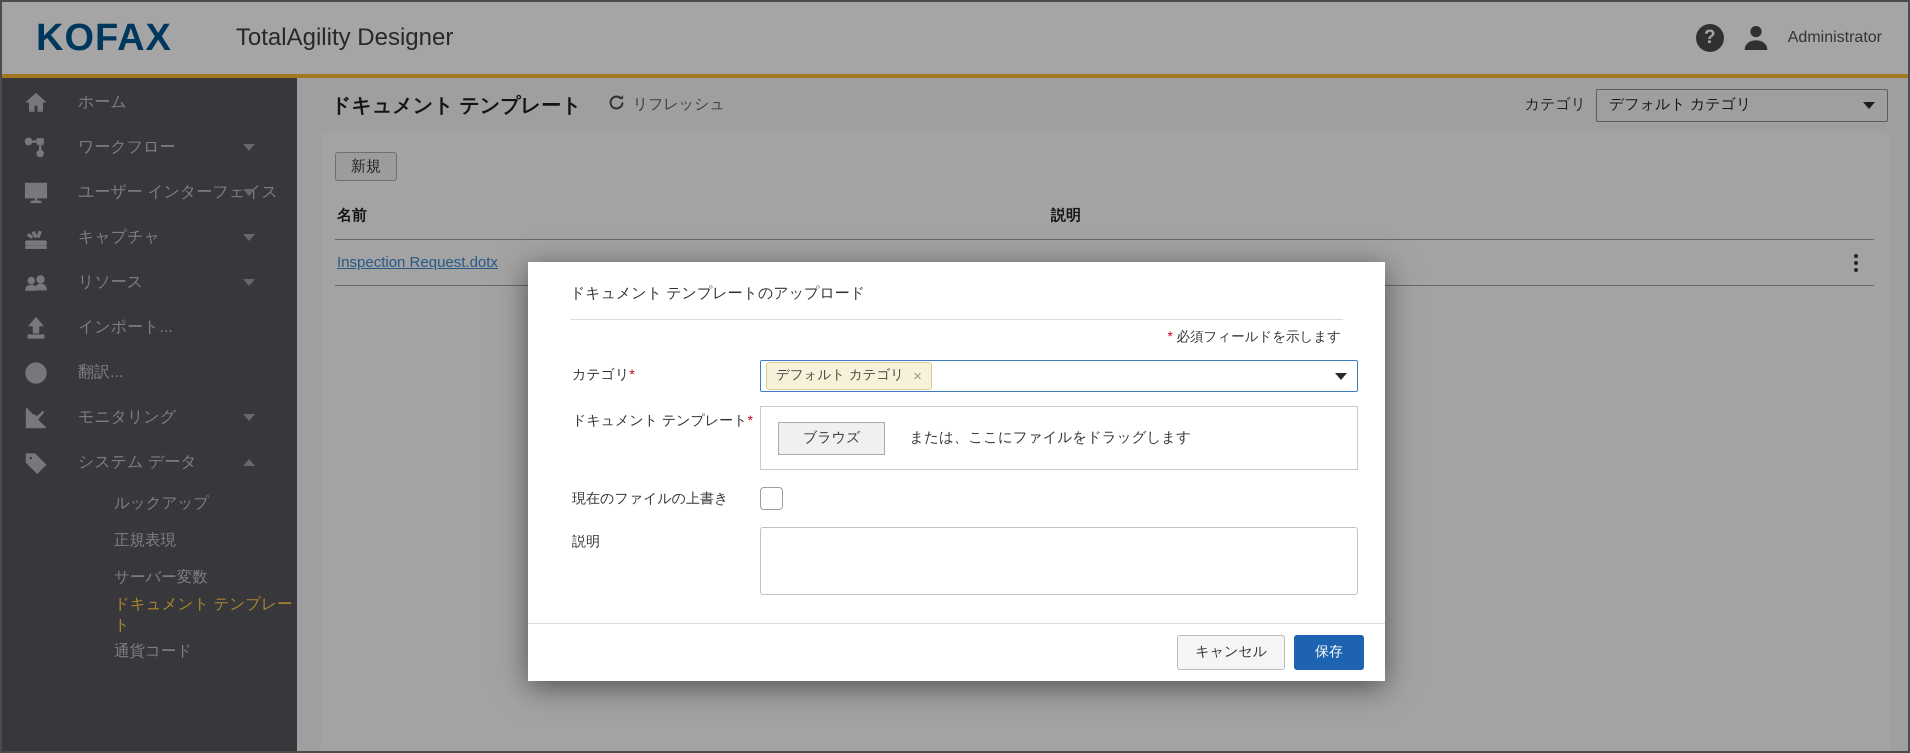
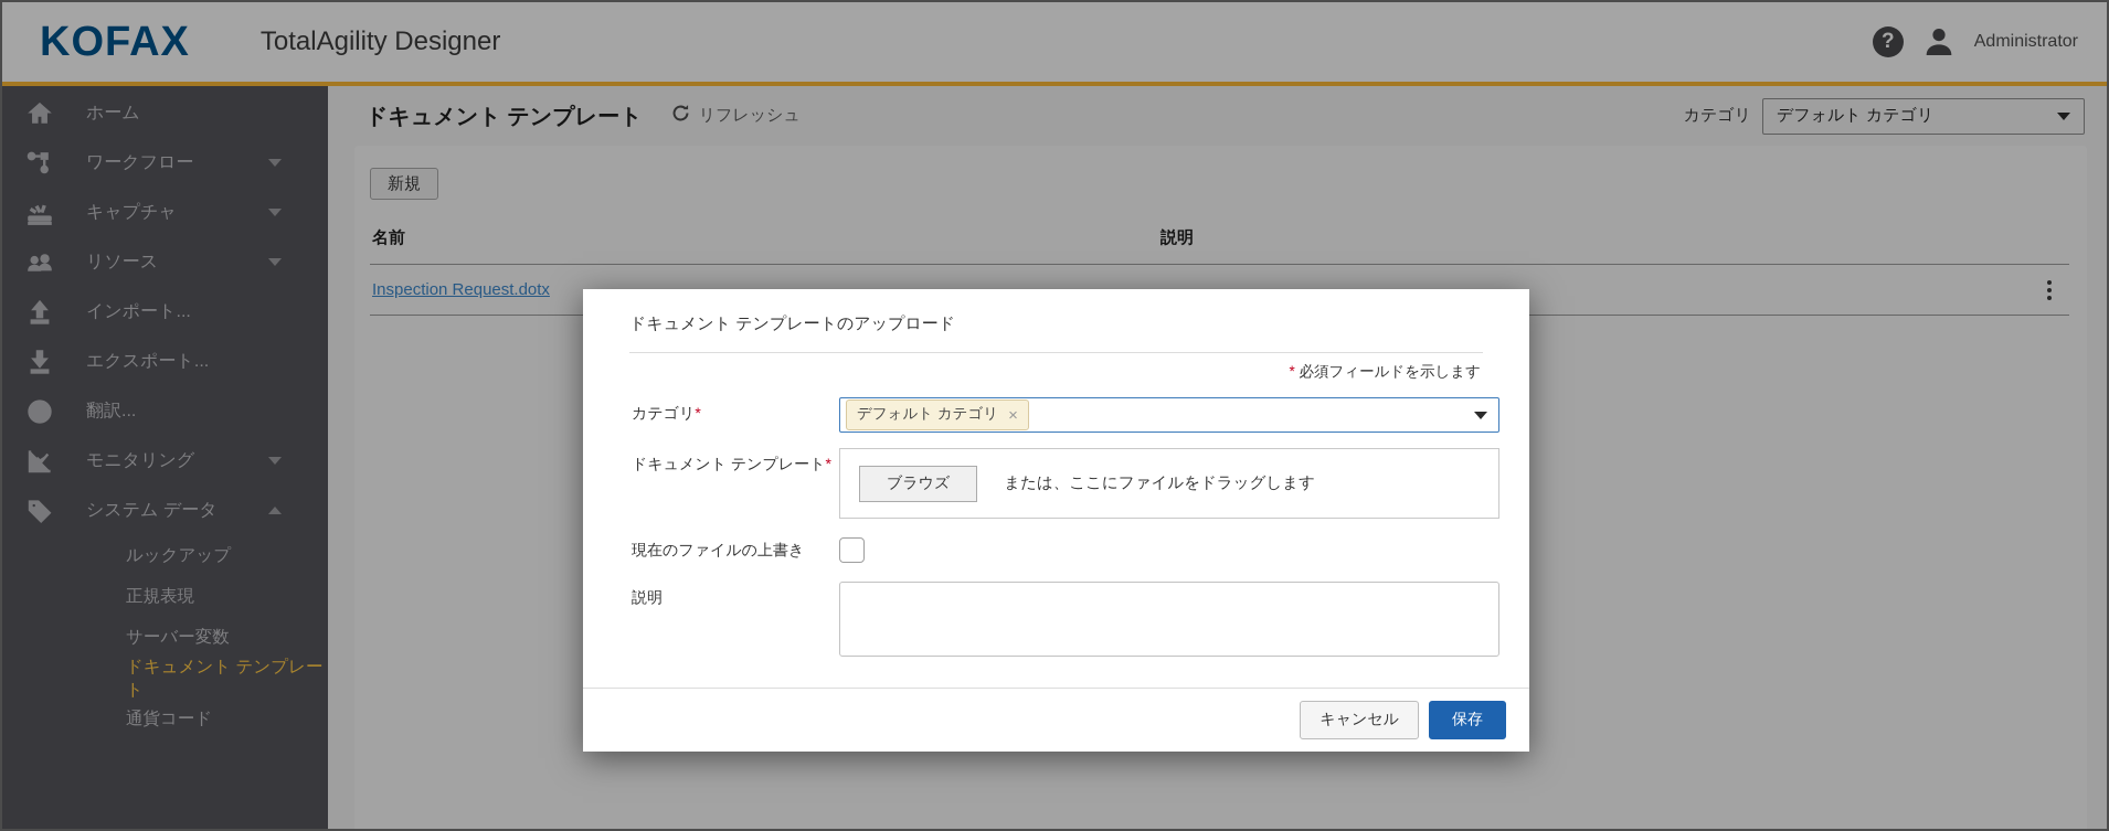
  KOFAX
  TotalAgility Designer
  Administrator
  ホーム
  ワークフロー
- ユーザー インターフェイス
  キャプチャ
  リソース
  インポート...
+ エクスポート...
  翻訳...
  モニタリング
  システム データ
  ルックアップ
  正規表現
  サーバー変数
  ドキュメント テンプレート
  通貨コード
  ドキュメント テンプレート
  リフレッシュ
  カテゴリ
  デフォルト カテゴリ
  新規
  名前
  説明
  Inspection Request.dotx
  ドキュメント テンプレートのアップロード
  * 必須フィールドを示します
  カテゴリ*
  デフォルト カテゴリ
  ドキュメント テンプレート*
  ブラウズ
  または、ここにファイルをドラッグします
  現在のファイルの上書き
  説明
  キャンセル
  保存
